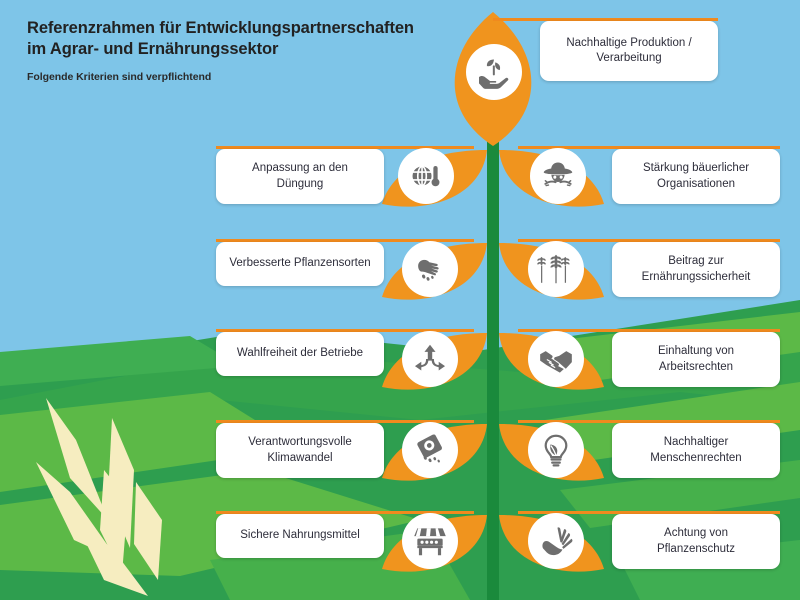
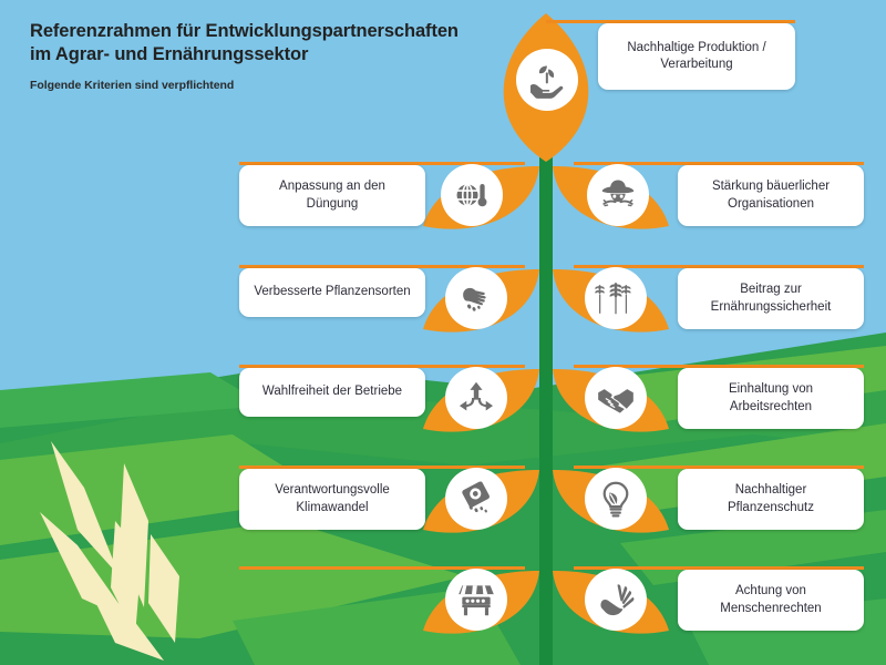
  Referenzrahmen für Entwicklungspartnerschaften
  im Agrar- und Ernährungssektor
  Folgende Kriterien sind verpflichtend
  Nachhaltige Produktion /
  Verarbeitung
  Anpassung an den
  Düngung
  Verbesserte Pflanzensorten
  Wahlfreiheit der Betriebe
  Verantwortungsvolle
  Klimawandel
- Sichere Nahrungsmittel
  Stärkung bäuerlicher
  Organisationen
  Beitrag zur
  Ernährungssicherheit
  Einhaltung von
  Arbeitsrechten
  Nachhaltiger
- Menschenrechten
+ Pflanzenschutz
  Achtung von
- Pflanzenschutz
+ Menschenrechten
